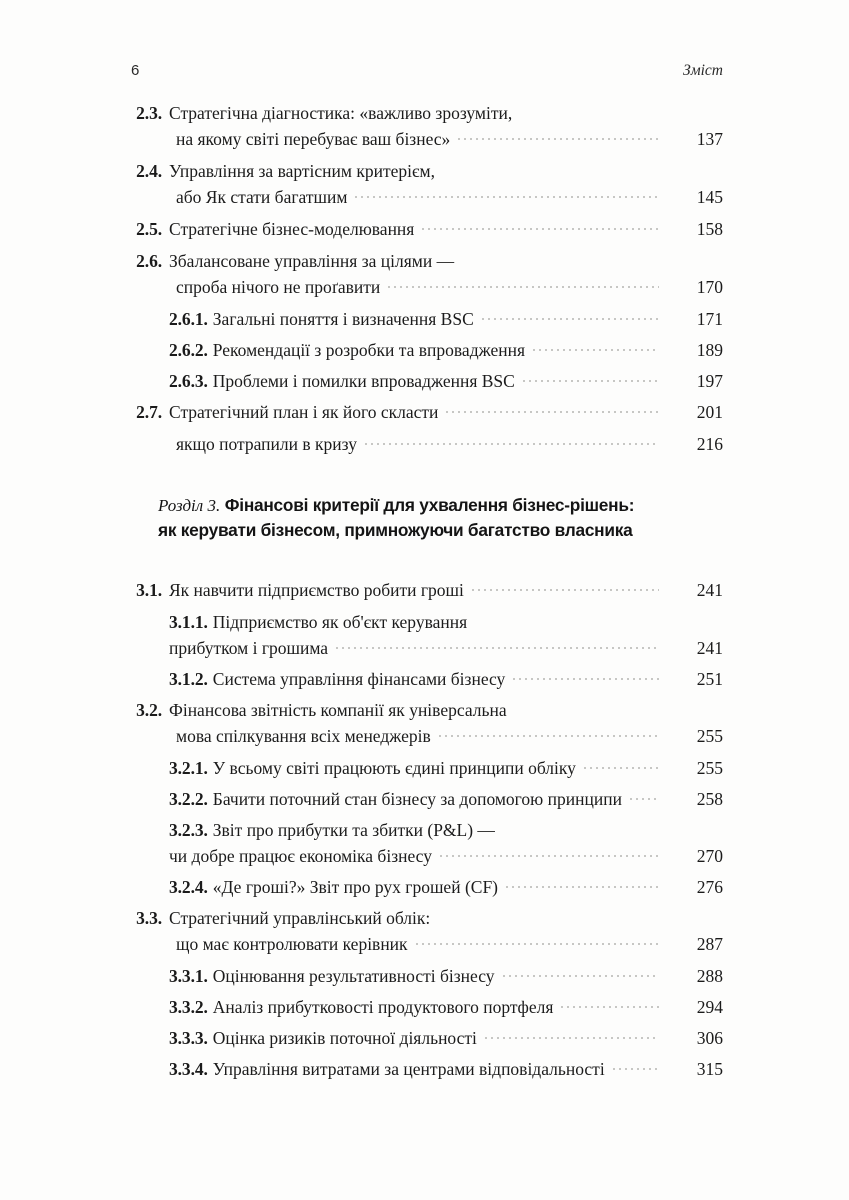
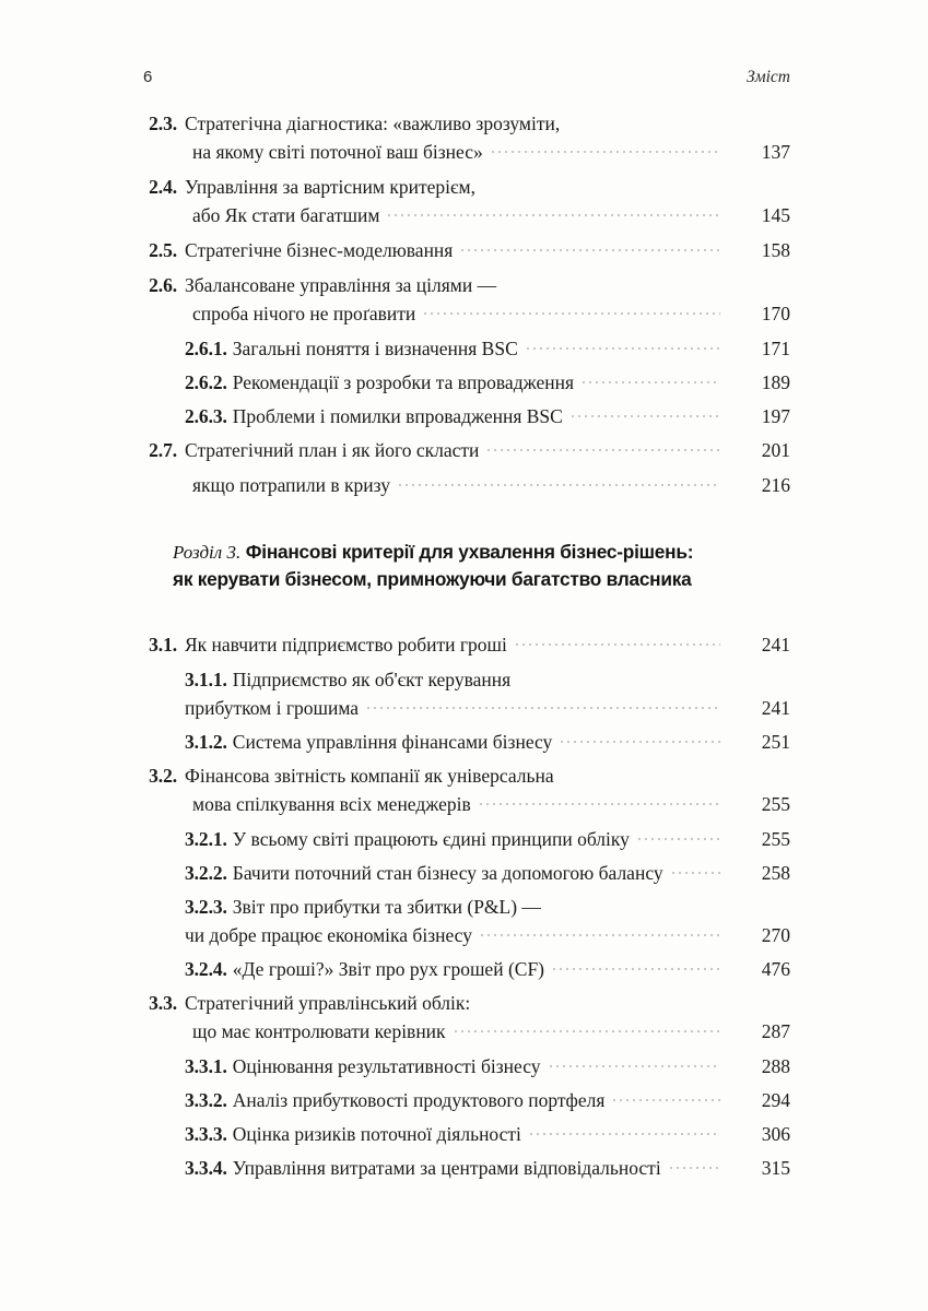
  6
  Зміст
  2.3.
  Стратегічна діагностика: «важливо зрозуміти,
- на якому світі перебуває ваш бізнес»
+ на якому світі поточної ваш бізнес»
  137
  2.4.
  Управління за вартісним критерієм,
  або Як стати багатшим
  145
  2.5.
  Стратегічне бізнес-моделювання
  158
  2.6.
  Збалансоване управління за цілями —
  спроба нічого не проґавити
  170
  2.6.1.
  Загальні поняття і визначення BSC
  171
  2.6.2.
  Рекомендації з розробки та впровадження
  189
  2.6.3.
  Проблеми і помилки впровадження BSC
  197
  2.7.
  Стратегічний план і як його скласти
  201
  якщо потрапили в кризу
  216
  Розділ 3. Фінансові критерії для ухвалення бізнес-рішень:
  як керувати бізнесом, примножуючи багатство власника
  3.1.
  Як навчити підприємство робити гроші
  241
  3.1.1.
  Підприємство як об'єкт керування
  прибутком і грошима
  241
  3.1.2.
  Система управління фінансами бізнесу
  251
  3.2.
  Фінансова звітність компанії як універсальна
  мова спілкування всіх менеджерів
  255
  3.2.1.
  У всьому світі працюють єдині принципи обліку
  255
  3.2.2.
- Бачити поточний стан бізнесу за допомогою принципи
+ Бачити поточний стан бізнесу за допомогою балансу
  258
  3.2.3.
  Звіт про прибутки та збитки (P&L) —
  чи добре працює економіка бізнесу
  270
  3.2.4.
  «Де гроші?» Звіт про рух грошей (CF)
- 276
+ 476
  3.3.
  Стратегічний управлінський облік:
  що має контролювати керівник
  287
  3.3.1.
  Оцінювання результативності бізнесу
  288
  3.3.2.
  Аналіз прибутковості продуктового портфеля
  294
  3.3.3.
  Оцінка ризиків поточної діяльності
  306
  3.3.4.
  Управління витратами за центрами відповідальності
  315
